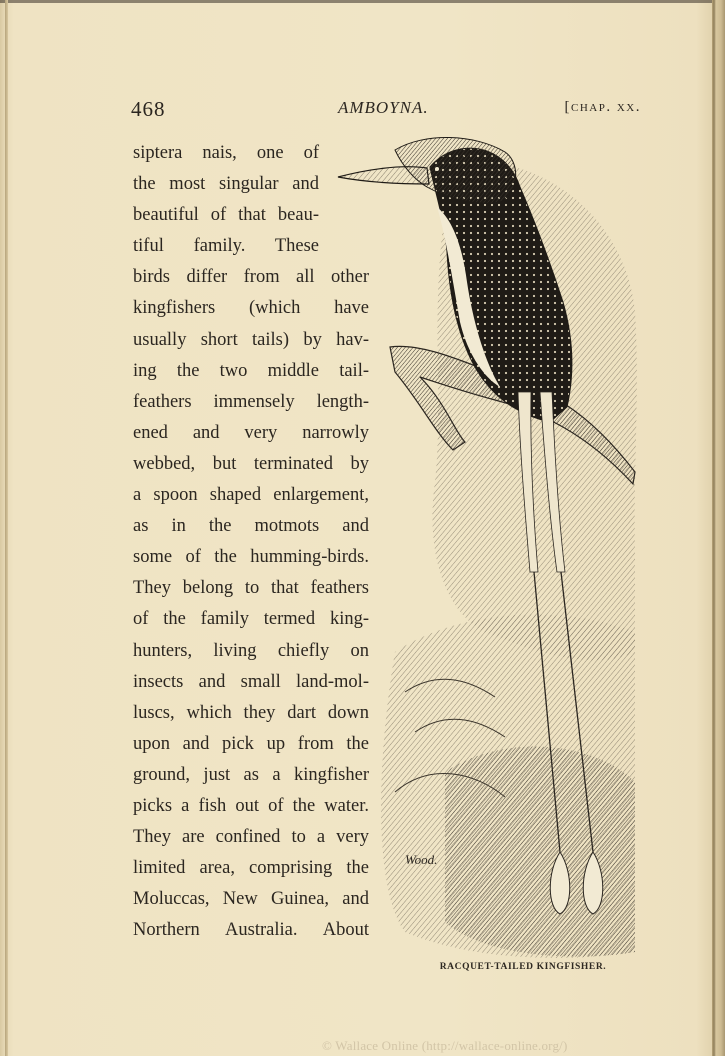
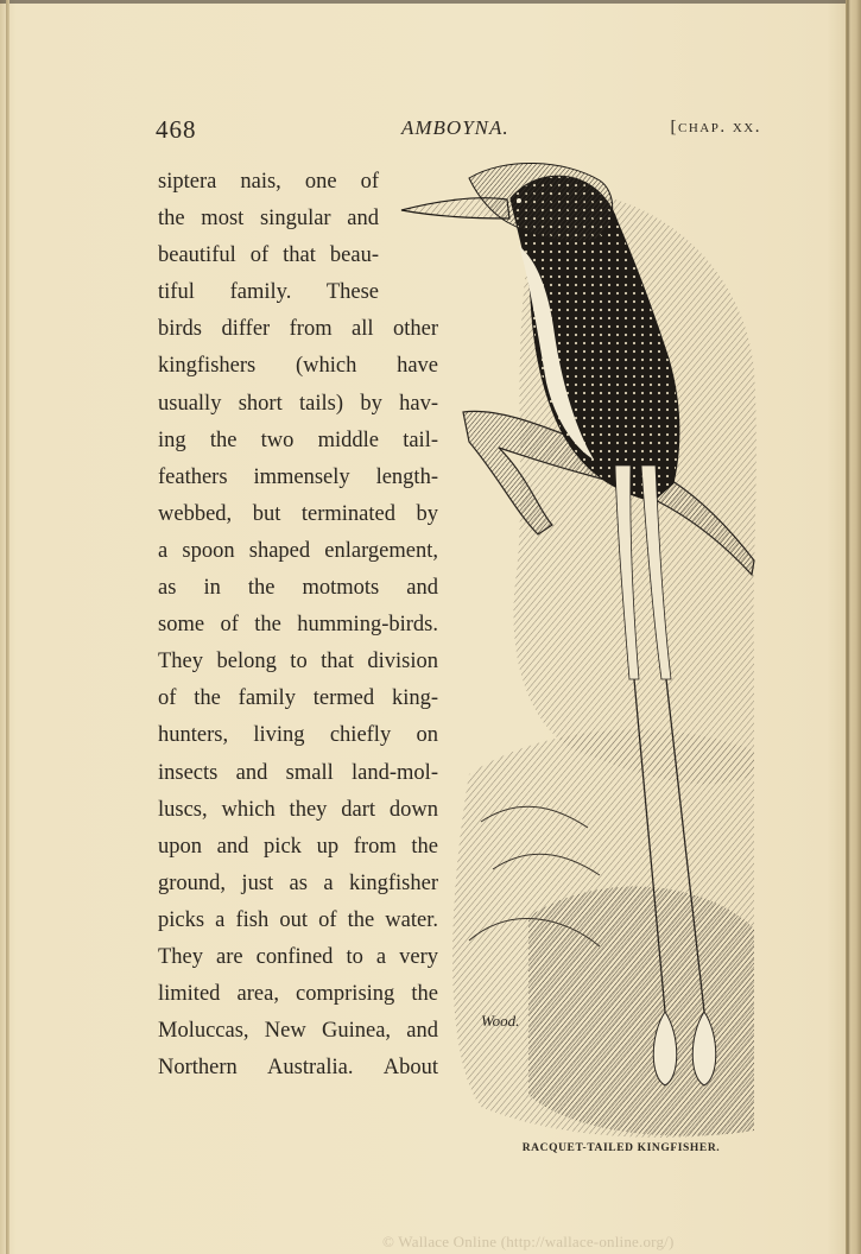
  468
  AMBOYNA.
  [chap. xx.
  siptera nais, one of
  the most singular and
  beautiful of that beau-
  tiful family. These
  birds differ from all other
  kingfishers (which have
  usually short tails) by hav-
  ing the two middle tail-
  feathers immensely length-
- ened and very narrowly
  webbed, but terminated by
  a spoon shaped enlargement,
  as in the motmots and
  some of the humming-birds.
- They belong to that feathers
+ They belong to that division
  of the family termed king-
  hunters, living chiefly on
  insects and small land-mol-
  luscs, which they dart down
  upon and pick up from the
  ground, just as a kingfisher
  picks a fish out of the water.
  They are confined to a very
  limited area, comprising the
  Moluccas, New Guinea, and
  Northern Australia. About
  Wood.
  RACQUET-TAILED KINGFISHER.
  © Wallace Online (http://wallace-online.org/)
